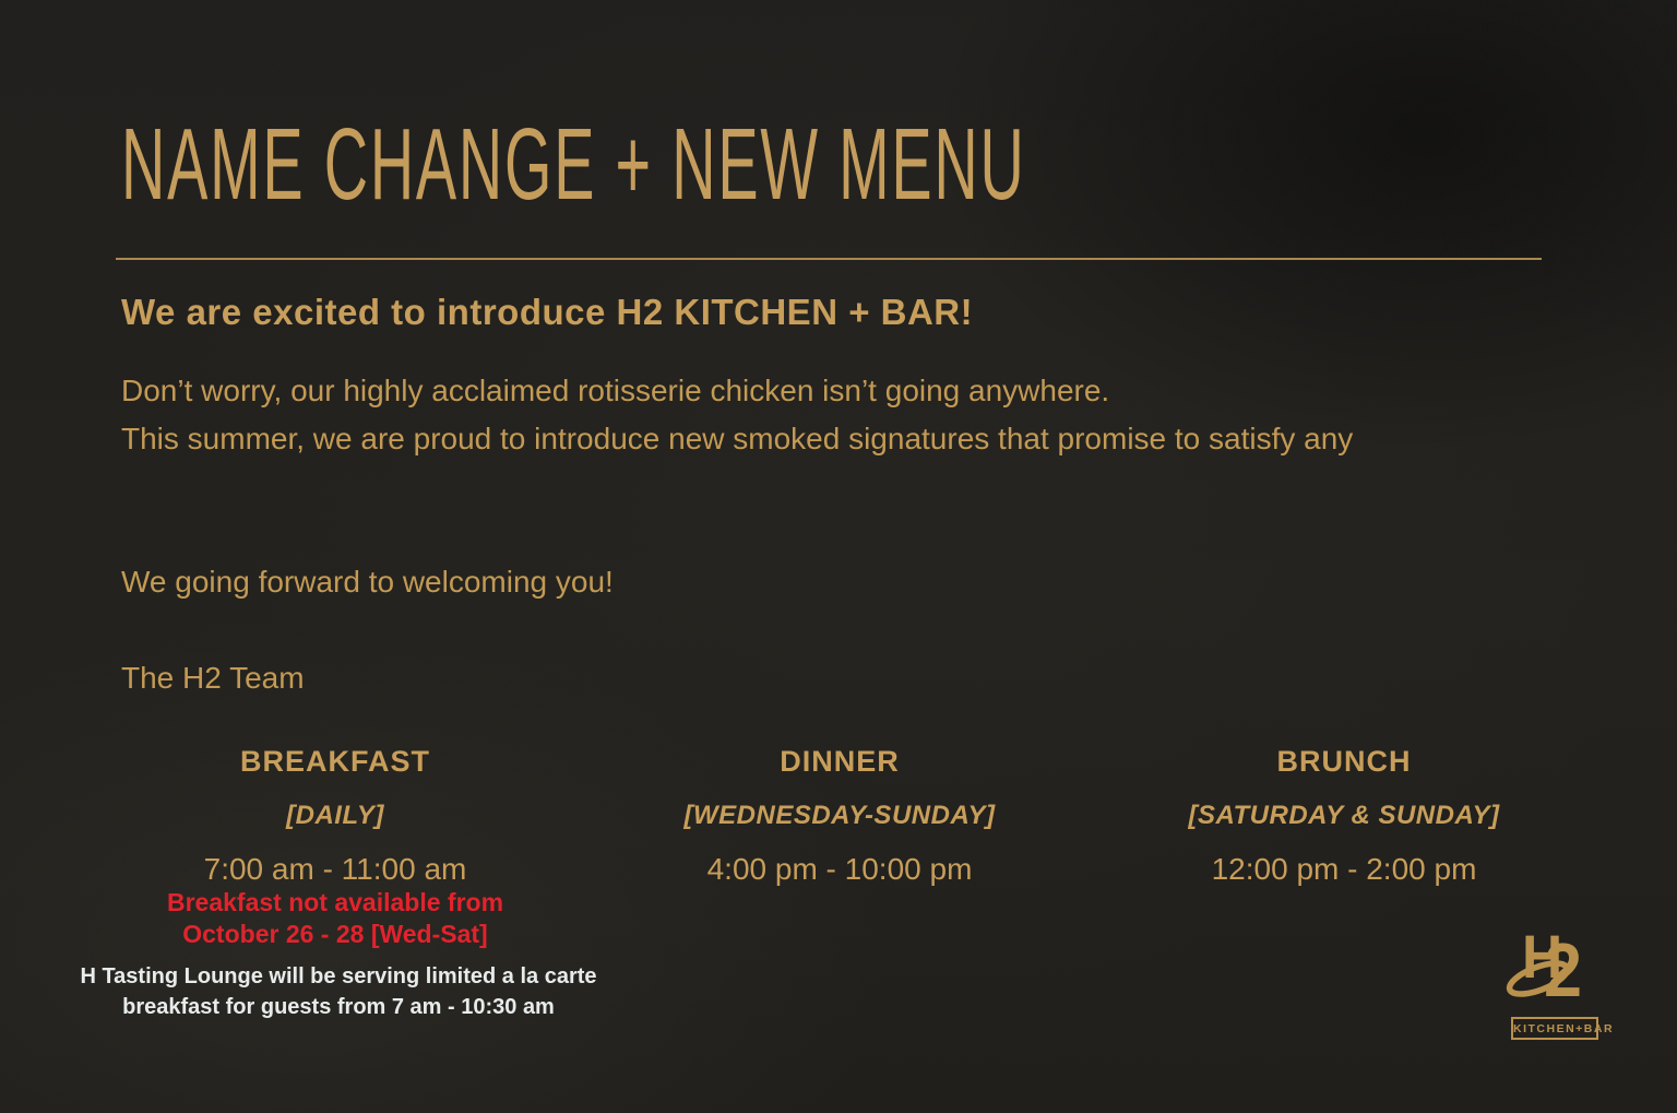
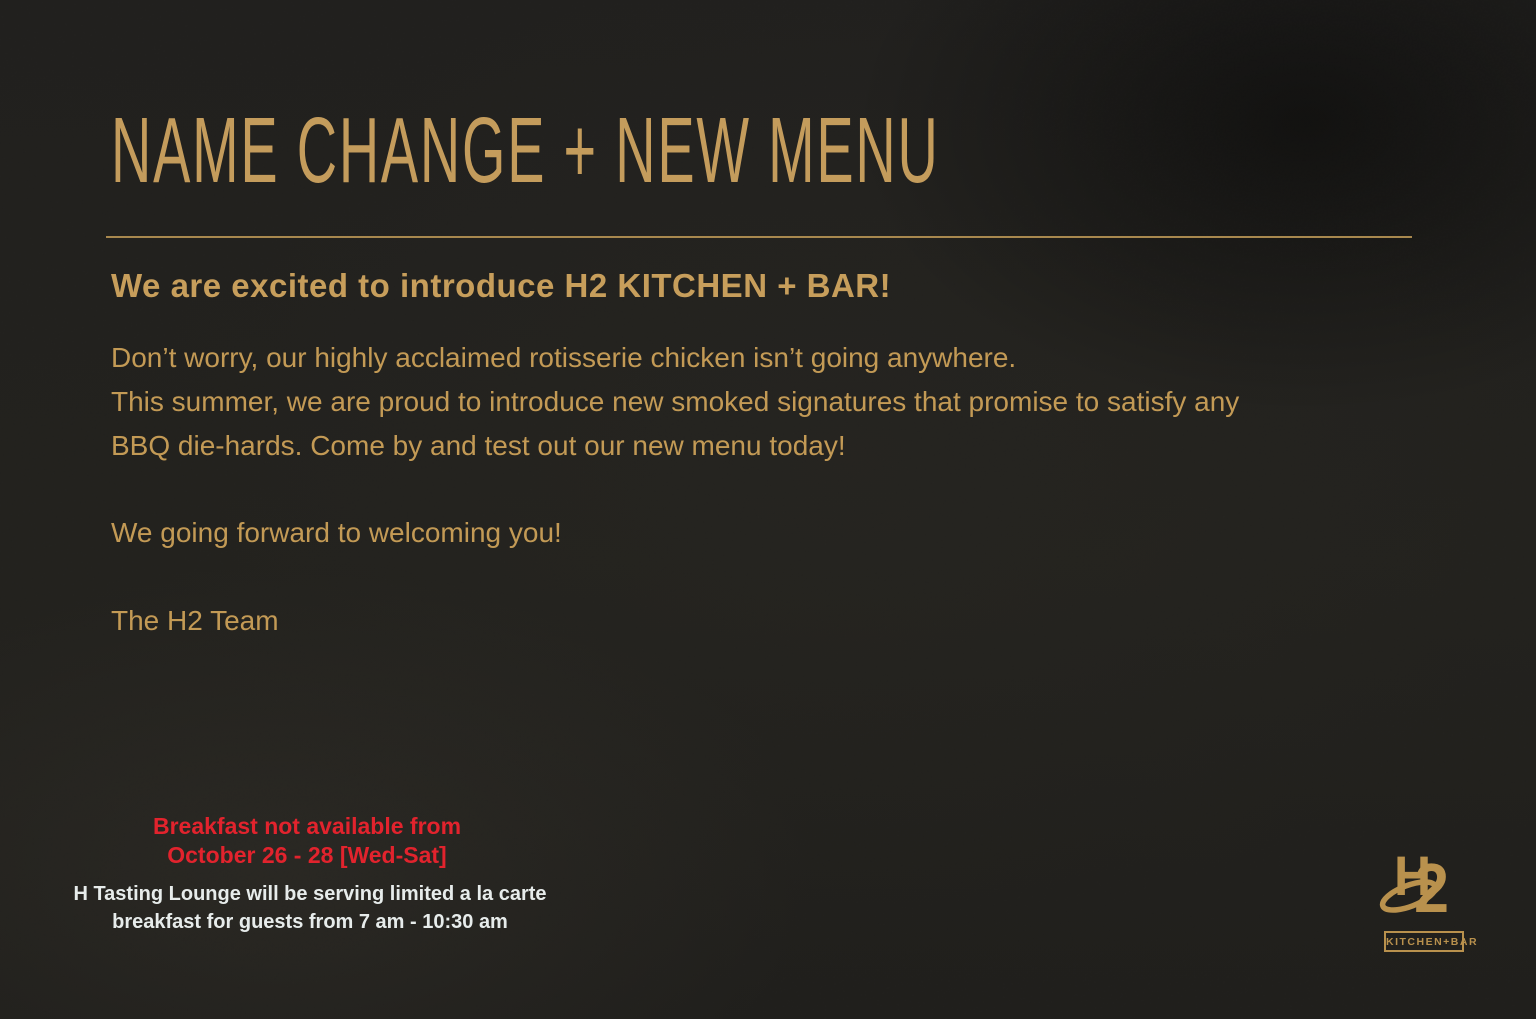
  NAME CHANGE + NEW MENU
  We are excited to introduce H2 KITCHEN + BAR!
  Don’t worry, our highly acclaimed rotisserie chicken isn’t going anywhere.
  This summer, we are proud to introduce new smoked signatures that promise to satisfy any
+ BBQ die-hards. Come by and test out our new menu today!
  We going forward to welcoming you!
  The H2 Team
- BREAKFAST
- [DAILY]
- 7:00 am - 11:00 am
- DINNER
- [WEDNESDAY-SUNDAY]
- 4:00 pm - 10:00 pm
- BRUNCH
- [SATURDAY & SUNDAY]
- 12:00 pm - 2:00 pm
  Breakfast not available from
  October 26 - 28 [Wed-Sat]
  H Tasting Lounge will be serving limited a la carte
  breakfast for guests from 7 am - 10:30 am
  H
  2
  KITCHEN+BAR
